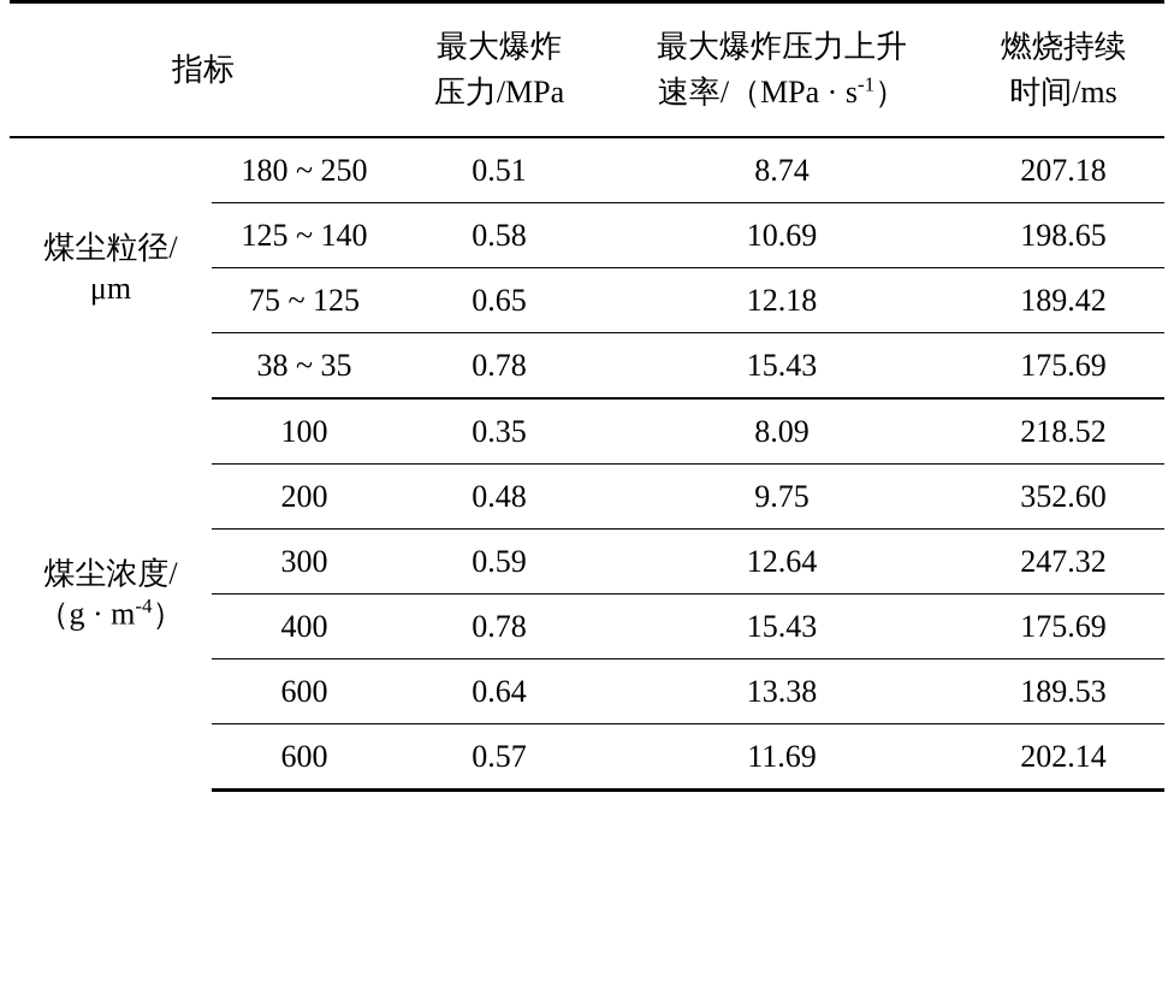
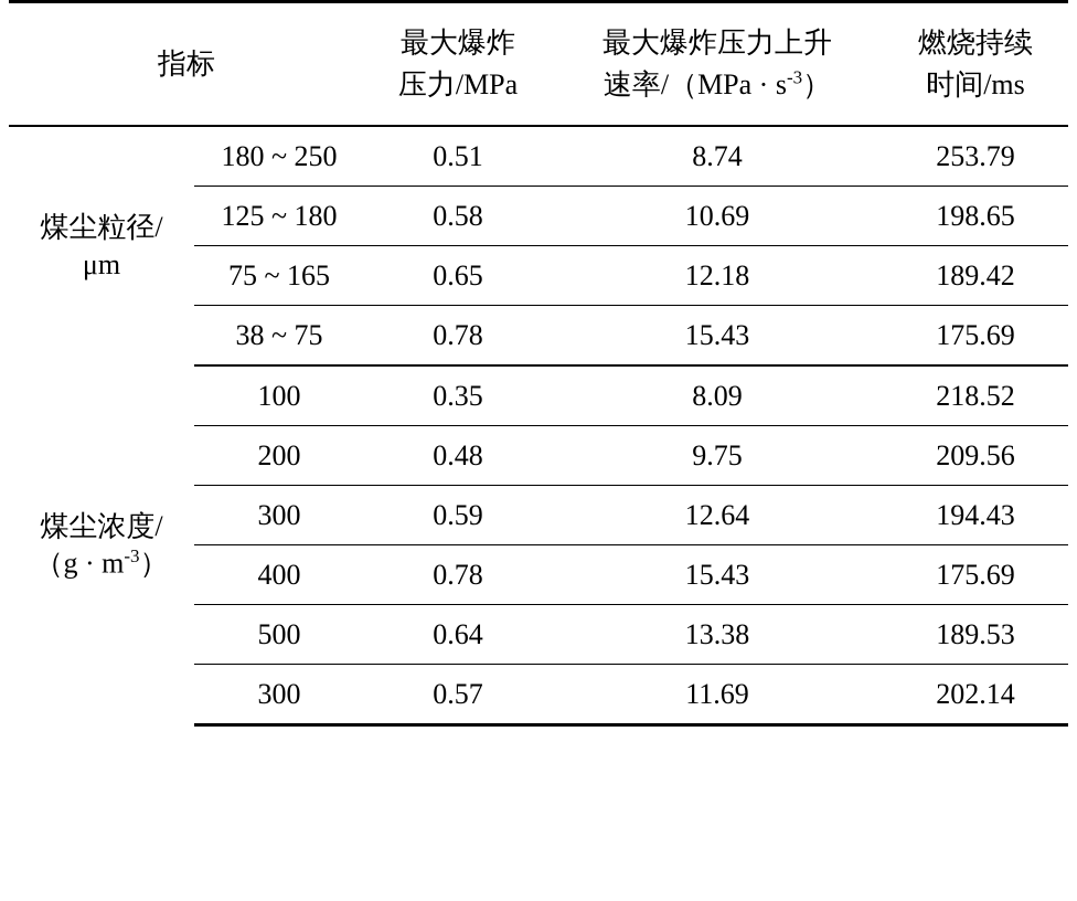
- 指标	最大爆炸 压力/MPa	最大爆炸压力上升 速率/（MPa · s-1）	燃烧持续 时间/ms
+ 指标	最大爆炸 压力/MPa	最大爆炸压力上升 速率/（MPa · s-3）	燃烧持续 时间/ms
- 煤尘粒径/ μm	180 ~ 250	0.51	8.74	207.18
+ 煤尘粒径/ μm	180 ~ 250	0.51	8.74	253.79
- 125 ~ 140	0.58	10.69	198.65
+ 125 ~ 180	0.58	10.69	198.65
- 75 ~ 125	0.65	12.18	189.42
+ 75 ~ 165	0.65	12.18	189.42
- 38 ~ 35	0.78	15.43	175.69
+ 38 ~ 75	0.78	15.43	175.69
- 煤尘浓度/ （g · m-4）	100	0.35	8.09	218.52
+ 煤尘浓度/ （g · m-3）	100	0.35	8.09	218.52
- 200	0.48	9.75	352.60
+ 200	0.48	9.75	209.56
- 300	0.59	12.64	247.32
+ 300	0.59	12.64	194.43
  400	0.78	15.43	175.69
- 600	0.64	13.38	189.53
+ 500	0.64	13.38	189.53
- 600	0.57	11.69	202.14
+ 300	0.57	11.69	202.14
